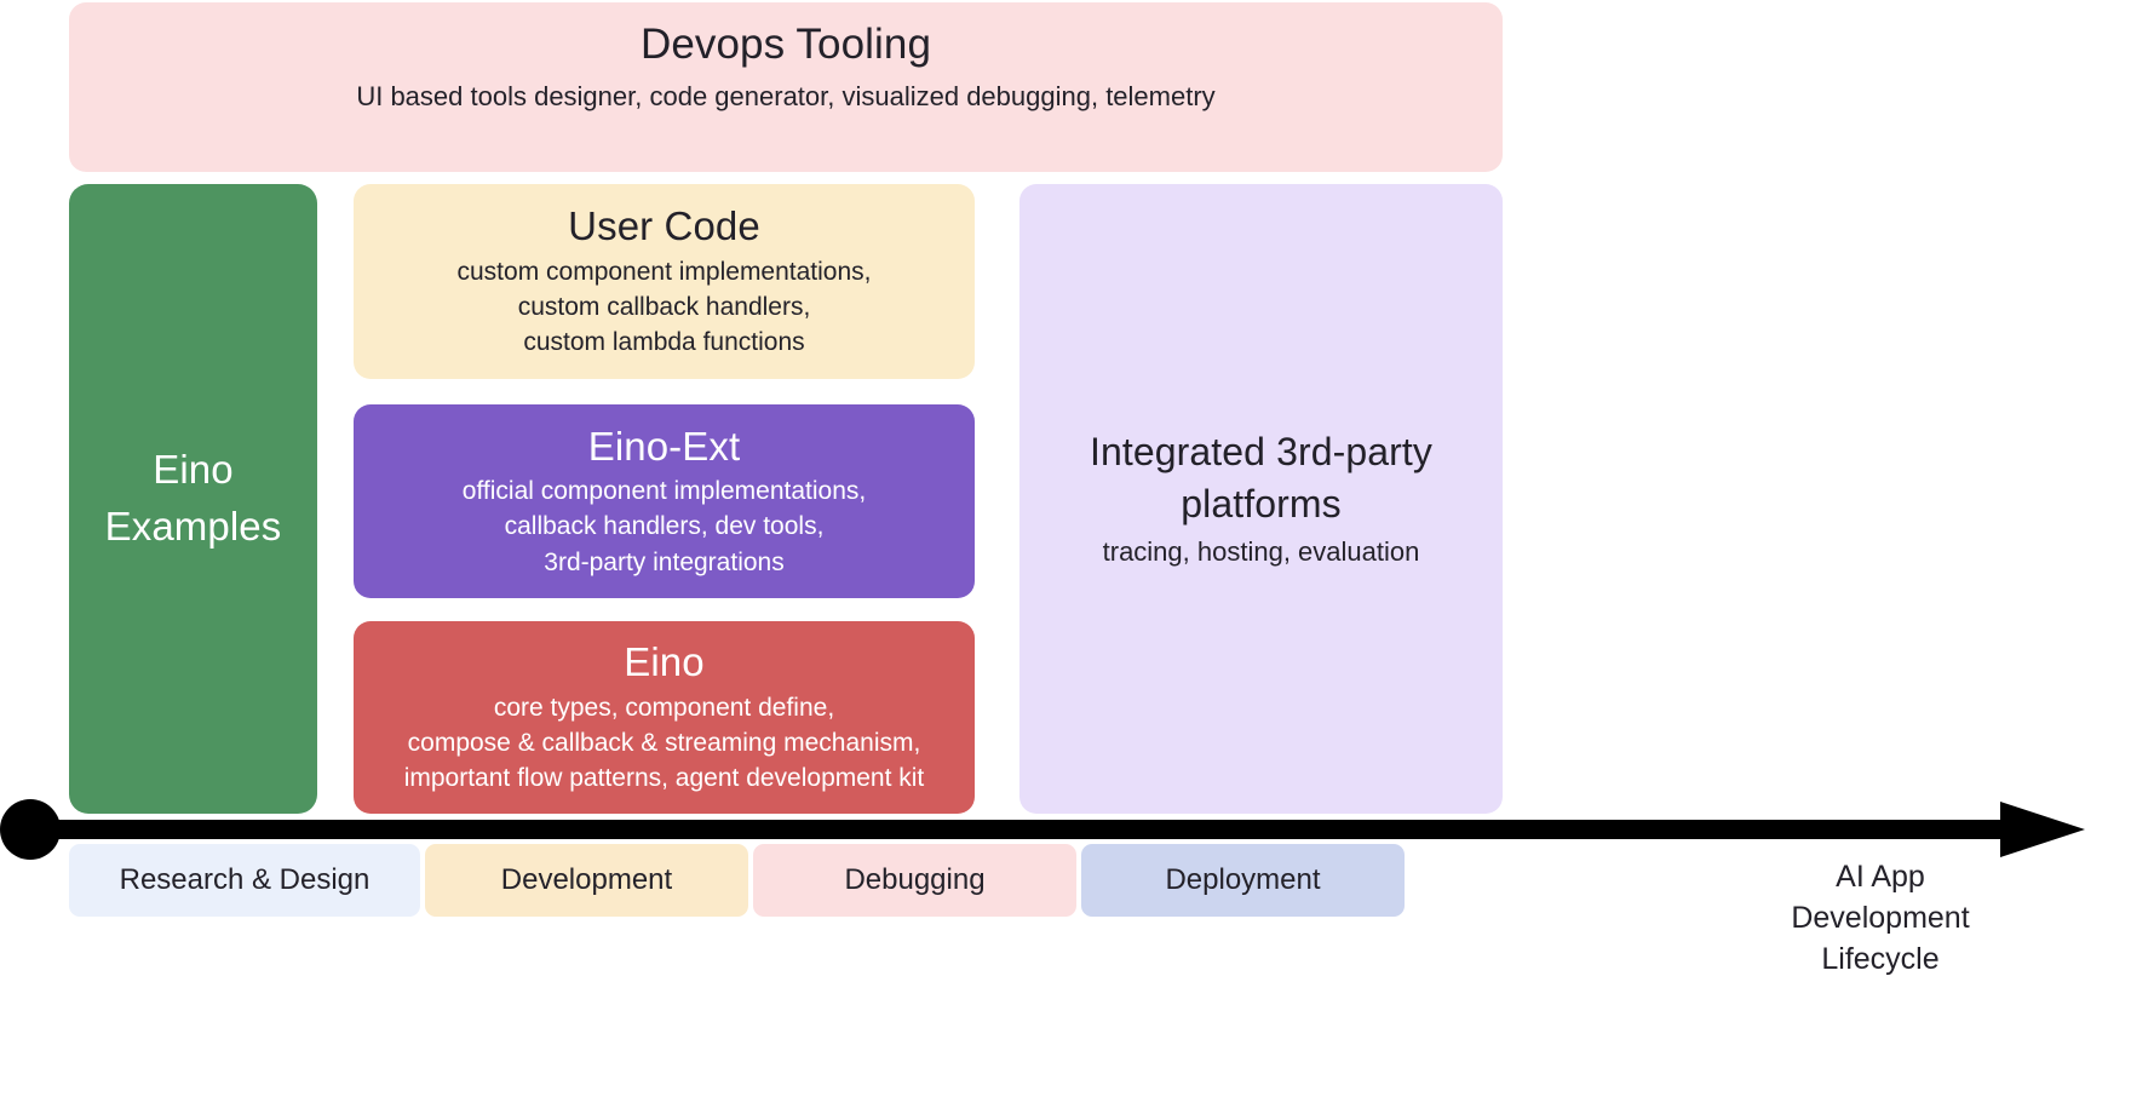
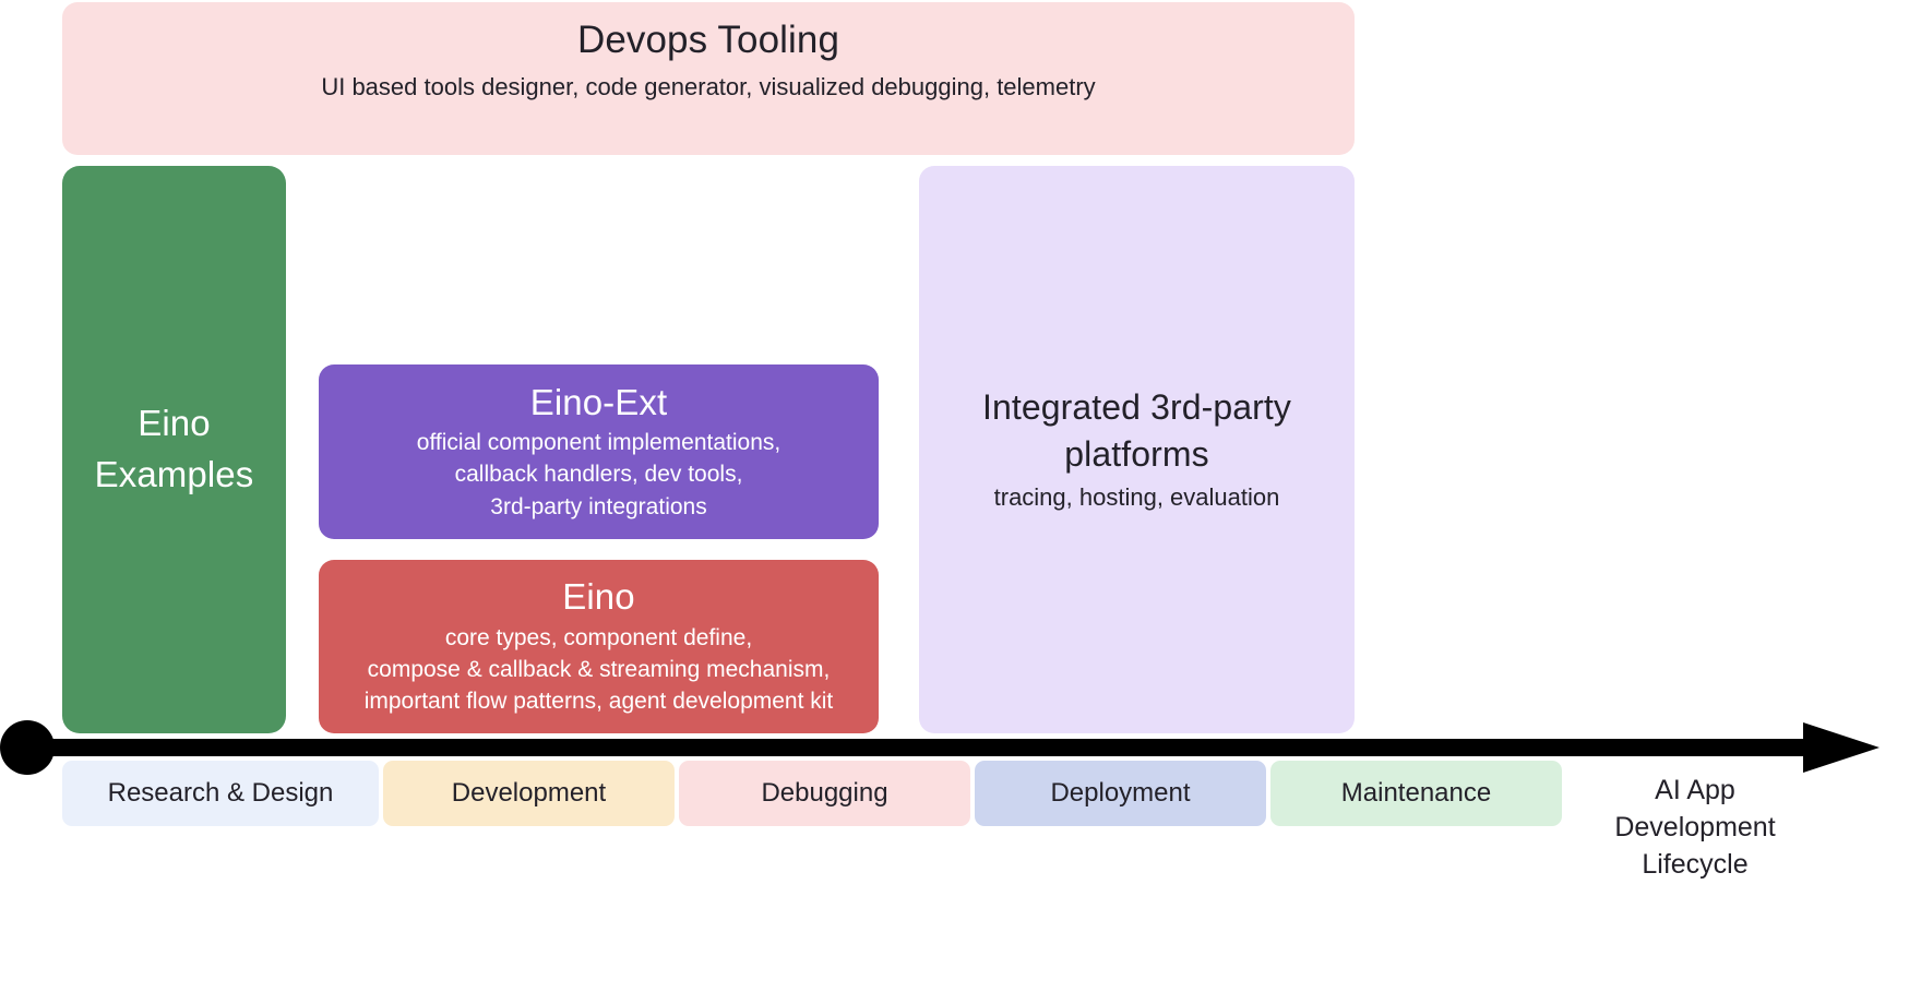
  Devops Tooling
  UI based tools designer, code generator, visualized debugging, telemetry
  Eino
  Examples
- User Code
- custom component implementations,
- custom callback handlers,
- custom lambda functions
  Eino-Ext
  official component implementations,
  callback handlers, dev tools,
  3rd-party integrations
  Eino
  core types, component define,
  compose & callback & streaming mechanism,
  important flow patterns, agent development kit
  Integrated 3rd-party
  platforms
  tracing, hosting, evaluation
  Research & Design
  Development
  Debugging
  Deployment
+ Maintenance
  AI App
  Development
  Lifecycle
